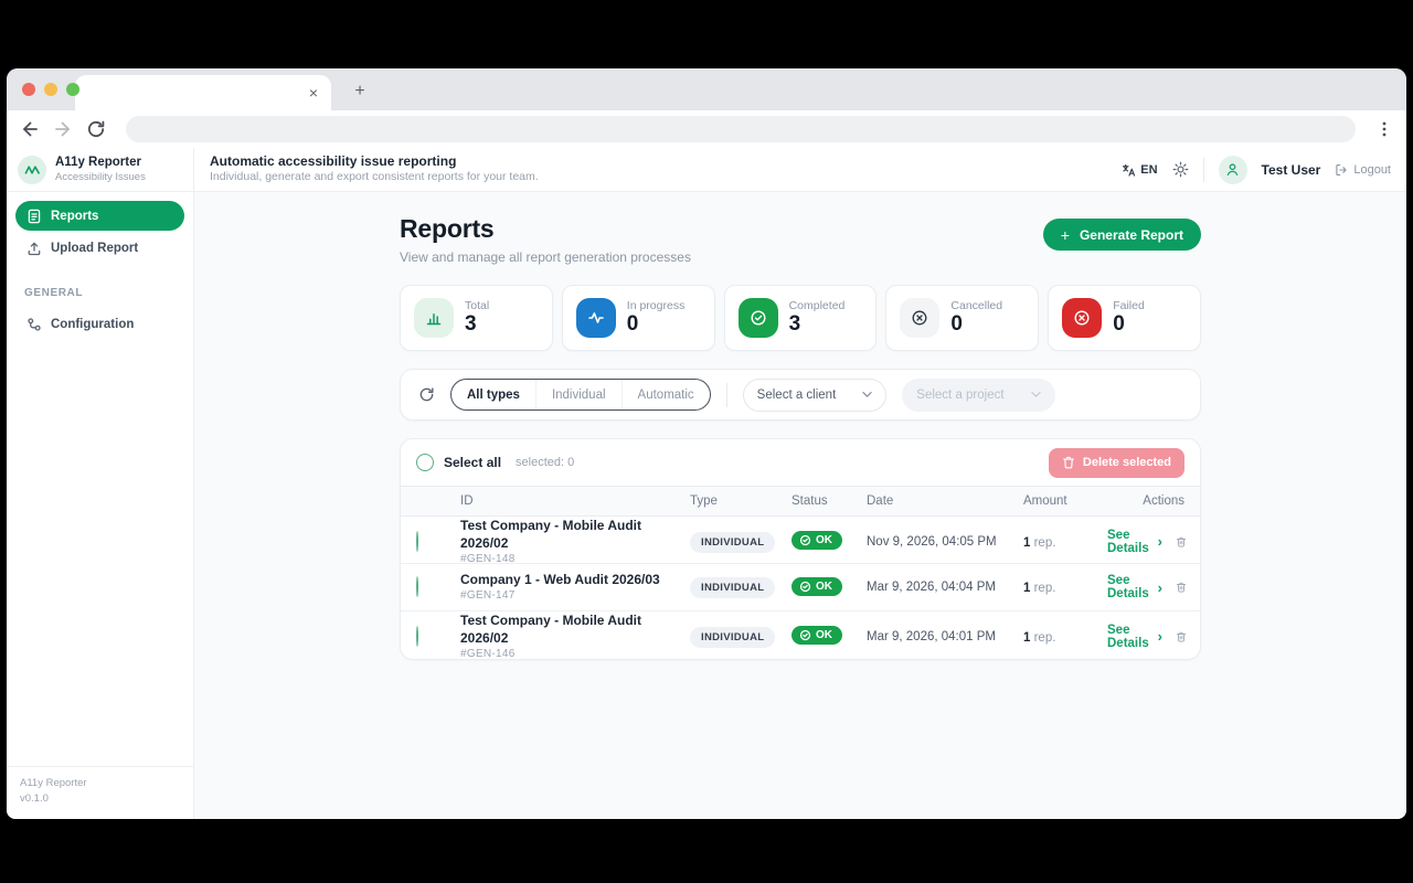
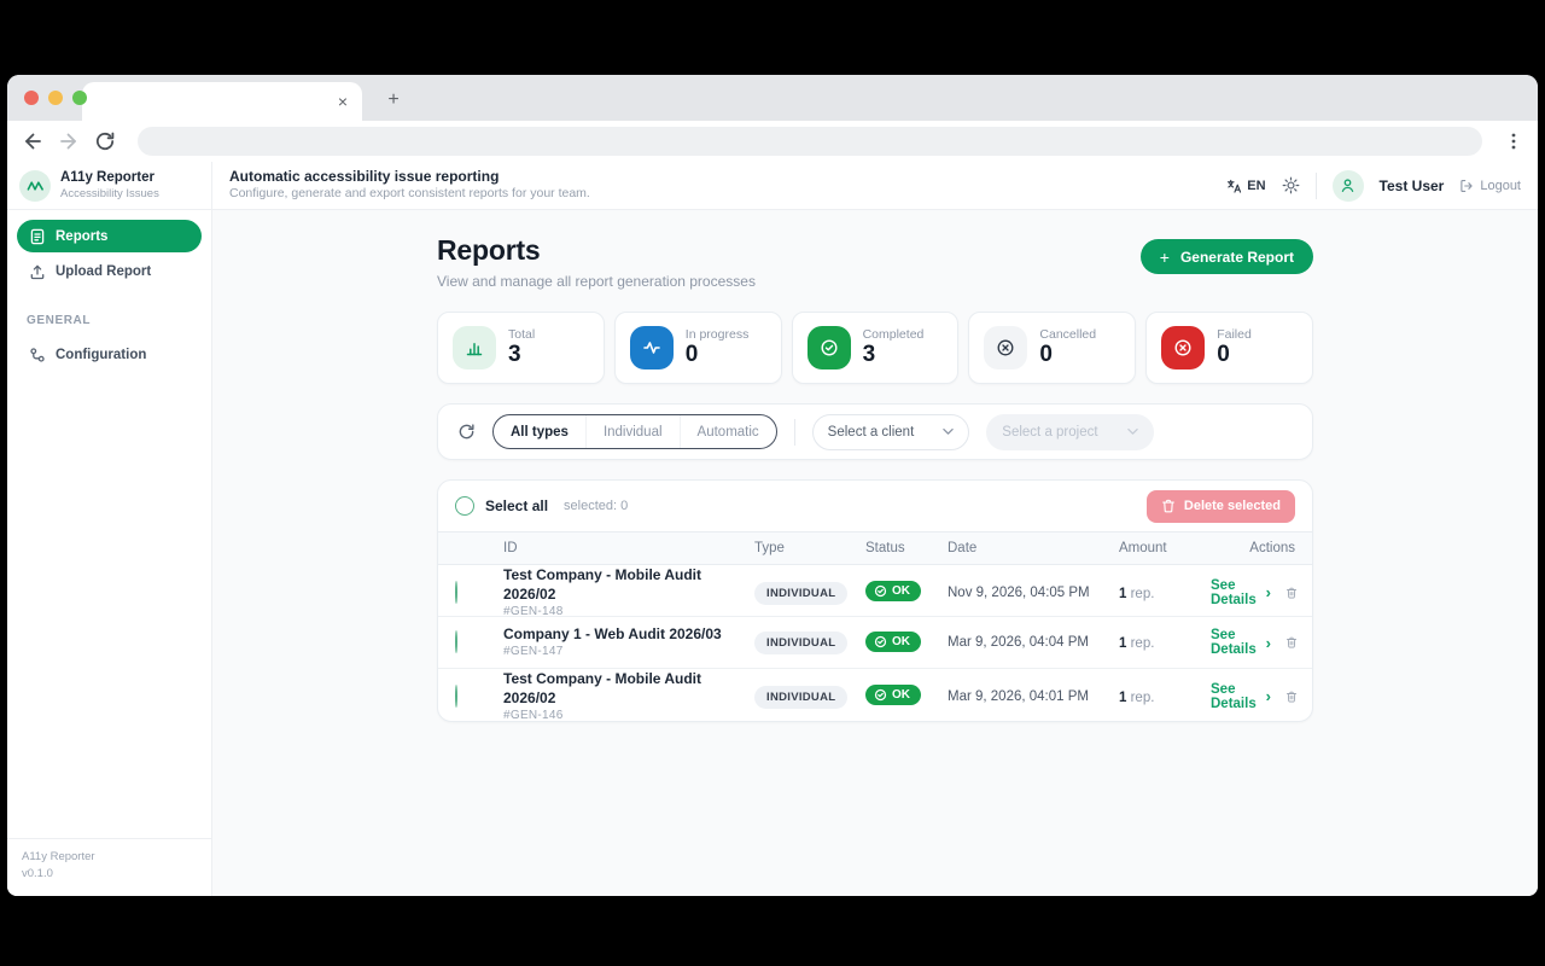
  ×
  +
  A11y Reporter
  Accessibility Issues
  Automatic accessibility issue reporting
- Individual, generate and export consistent reports for your team.
+ Configure, generate and export consistent reports for your team.
  EN
  Test User
  Logout
  Reports
  Upload Report
  GENERAL
  Configuration
  A11y Reporter
  v0.1.0
  Reports
  View and manage all report generation processes
  +
  Generate Report
  Total
  3
  In progress
  0
  Completed
  3
  Cancelled
  0
  Failed
  0
  All types
  Individual
  Automatic
  Select a client
  Select a project
  Select all
  selected: 0
  Delete selected
  ID
  Type
  Status
  Date
  Amount
  Actions
  Test Company - Mobile Audit 2026/02
  #GEN-148
  INDIVIDUAL
  OK
  Nov 9, 2026, 04:05 PM
  1 rep.
  See Details
  ›
  Company 1 - Web Audit 2026/03
  #GEN-147
  INDIVIDUAL
  OK
  Mar 9, 2026, 04:04 PM
  1 rep.
  See Details
  ›
  Test Company - Mobile Audit 2026/02
  #GEN-146
  INDIVIDUAL
  OK
  Mar 9, 2026, 04:01 PM
  1 rep.
  See Details
  ›
